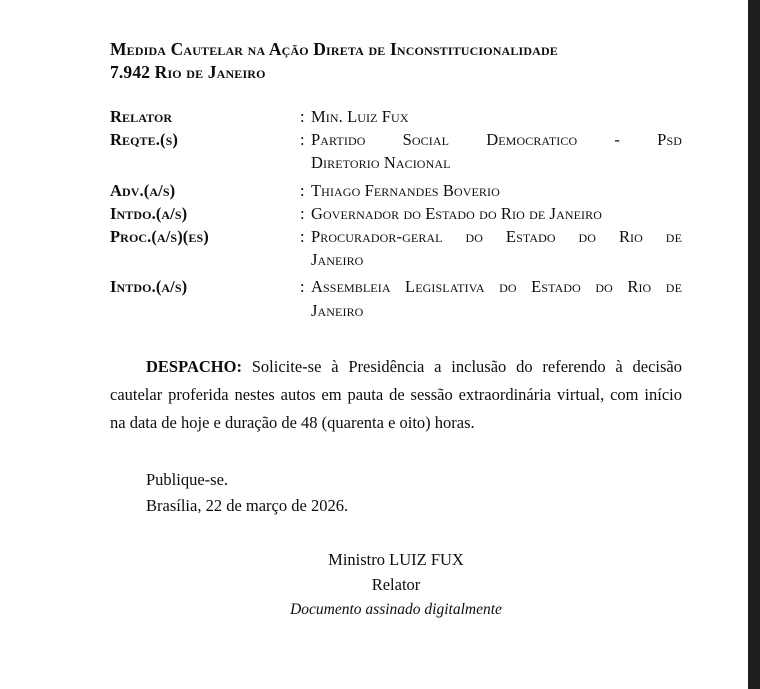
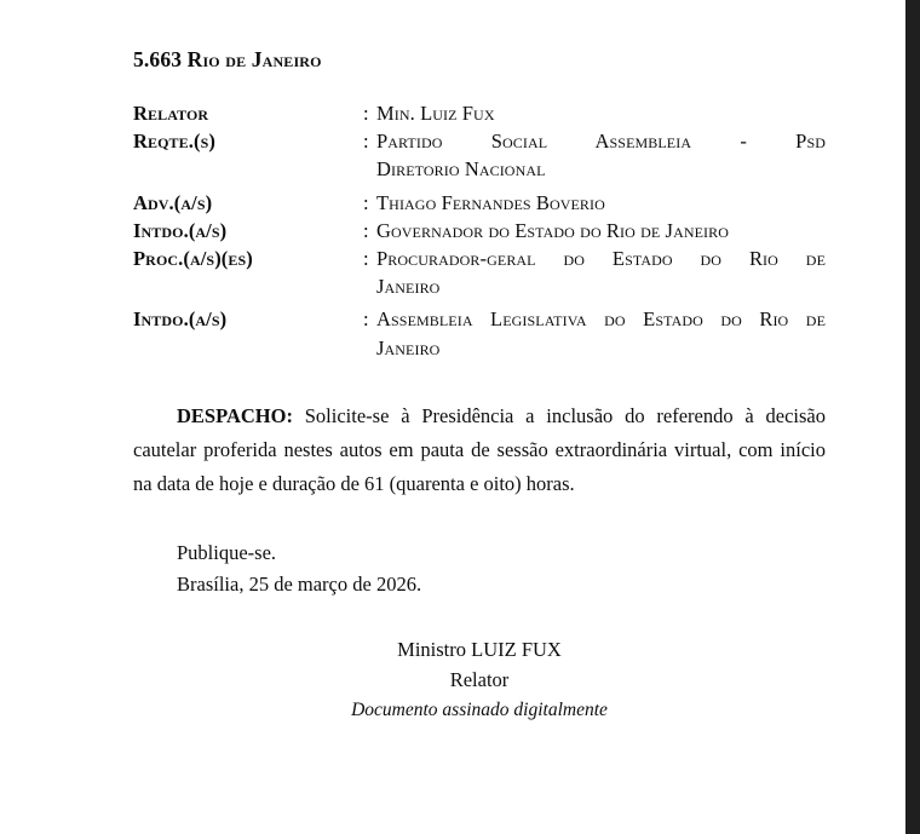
- Medida Cautelar na Ação Direta de Inconstitucionalidade
- 7.942 Rio de Janeiro
+ 5.663 Rio de Janeiro
  Relator	:	Min. Luiz Fux
- Reqte.(s)	:	Partido Social Democratico - Psd Diretorio Nacional
+ Reqte.(s)	:	Partido Social Assembleia - Psd Diretorio Nacional
  Adv.(a/s)	:	Thiago Fernandes Boverio
  Intdo.(a/s)	:	Governador do Estado do Rio de Janeiro
  Proc.(a/s)(es)	:	Procurador-geral do Estado do Rio de Janeiro
  Intdo.(a/s)	:	Assembleia Legislativa do Estado do Rio de Janeiro
- DESPACHO: Solicite-se à Presidência a inclusão do referendo à decisão cautelar proferida nestes autos em pauta de sessão extraordinária virtual, com início na data de hoje e duração de 48 (quarenta e oito) horas.
+ DESPACHO: Solicite-se à Presidência a inclusão do referendo à decisão cautelar proferida nestes autos em pauta de sessão extraordinária virtual, com início na data de hoje e duração de 61 (quarenta e oito) horas.
  Publique-se.
- Brasília, 22 de março de 2026.
+ Brasília, 25 de março de 2026.
  Ministro LUIZ FUX
  Relator
  Documento assinado digitalmente
